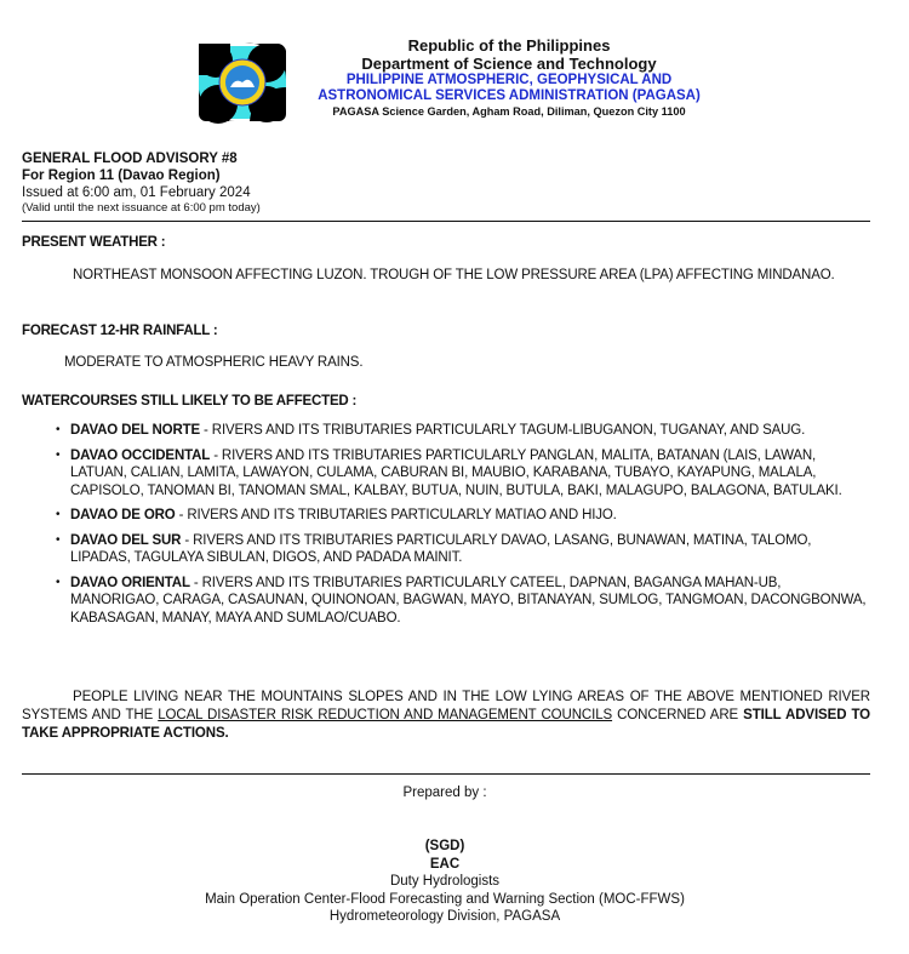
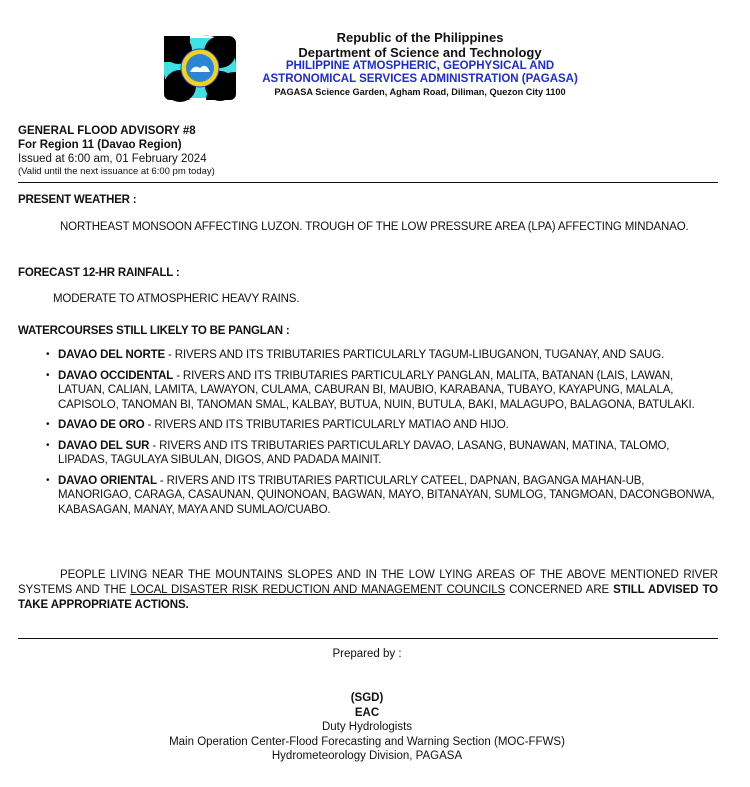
  Republic of the Philippines
  Department of Science and Technology
  PHILIPPINE ATMOSPHERIC, GEOPHYSICAL AND
  ASTRONOMICAL SERVICES ADMINISTRATION (PAGASA)
  PAGASA Science Garden, Agham Road, Diliman, Quezon City 1100
  GENERAL FLOOD ADVISORY #8
  For Region 11 (Davao Region)
  Issued at 6:00 am, 01 February 2024
  (Valid until the next issuance at 6:00 pm today)
  PRESENT WEATHER :
  NORTHEAST MONSOON AFFECTING LUZON. TROUGH OF THE LOW PRESSURE AREA (LPA) AFFECTING MINDANAO.
  FORECAST 12-HR RAINFALL :
  MODERATE TO ATMOSPHERIC HEAVY RAINS.
- WATERCOURSES STILL LIKELY TO BE AFFECTED :
+ WATERCOURSES STILL LIKELY TO BE PANGLAN :
  •
  DAVAO DEL NORTE - RIVERS AND ITS TRIBUTARIES PARTICULARLY TAGUM-LIBUGANON, TUGANAY, AND SAUG.
  •
  DAVAO OCCIDENTAL - RIVERS AND ITS TRIBUTARIES PARTICULARLY PANGLAN, MALITA, BATANAN (LAIS, LAWAN, LATUAN, CALIAN, LAMITA, LAWAYON, CULAMA, CABURAN BI, MAUBIO, KARABANA, TUBAYO, KAYAPUNG, MALALA, CAPISOLO, TANOMAN BI, TANOMAN SMAL, KALBAY, BUTUA, NUIN, BUTULA, BAKI, MALAGUPO, BALAGONA, BATULAKI.
  •
  DAVAO DE ORO - RIVERS AND ITS TRIBUTARIES PARTICULARLY MATIAO AND HIJO.
  •
  DAVAO DEL SUR - RIVERS AND ITS TRIBUTARIES PARTICULARLY DAVAO, LASANG, BUNAWAN, MATINA, TALOMO, LIPADAS, TAGULAYA SIBULAN, DIGOS, AND PADADA MAINIT.
  •
  DAVAO ORIENTAL - RIVERS AND ITS TRIBUTARIES PARTICULARLY CATEEL, DAPNAN, BAGANGA MAHAN-UB, MANORIGAO, CARAGA, CASAUNAN, QUINONOAN, BAGWAN, MAYO, BITANAYAN, SUMLOG, TANGMOAN, DACONGBONWA, KABASAGAN, MANAY, MAYA AND SUMLAO/CUABO.
  PEOPLE LIVING NEAR THE MOUNTAINS SLOPES AND IN THE LOW LYING AREAS OF THE ABOVE MENTIONED RIVER SYSTEMS AND THE LOCAL DISASTER RISK REDUCTION AND MANAGEMENT COUNCILS CONCERNED ARE STILL ADVISED TO TAKE APPROPRIATE ACTIONS.
  Prepared by :
  (SGD)
  EAC
  Duty Hydrologists
  Main Operation Center-Flood Forecasting and Warning Section (MOC-FFWS)
  Hydrometeorology Division, PAGASA
